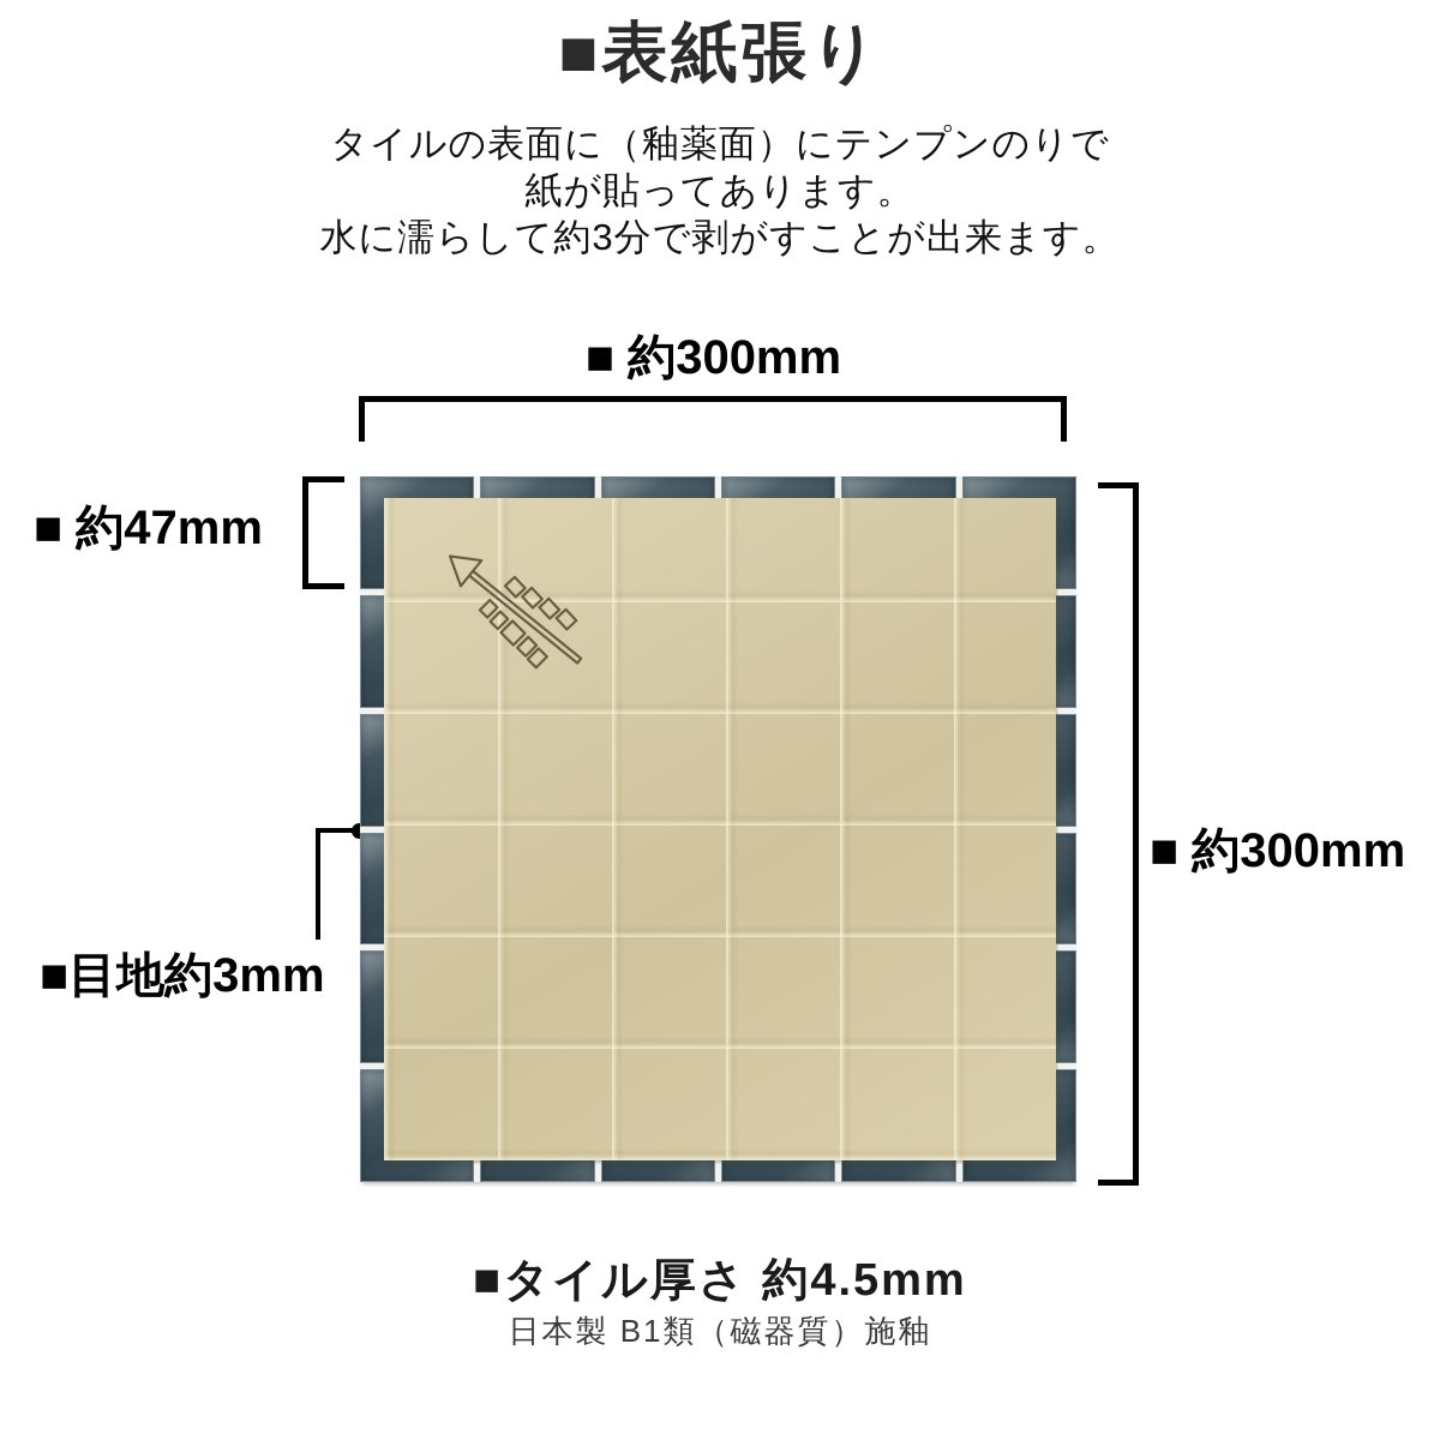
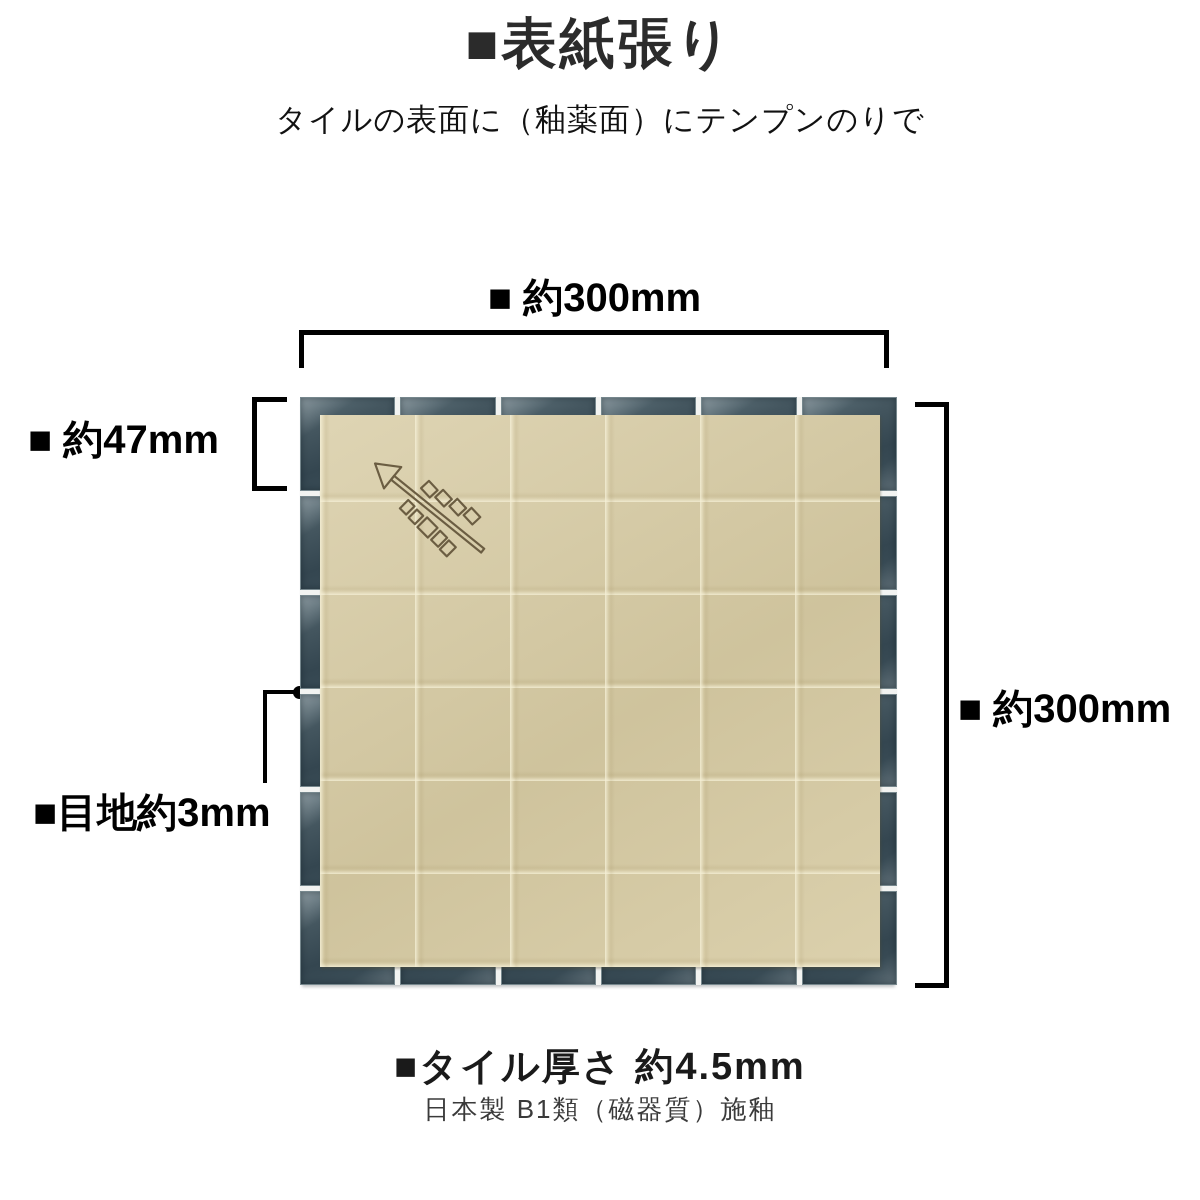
  ■表紙張り
  タイルの表面に（釉薬面）にテンプンのりで
- 紙が貼ってあります。
- 水に濡らして約3分で剥がすことが出来ます。
  ■ 約300mm
  ■ 約47mm
  ■ 約300mm
  ■目地約3mm
  ■タイル厚さ 約4.5mm
  日本製 B1類（磁器質）施釉
